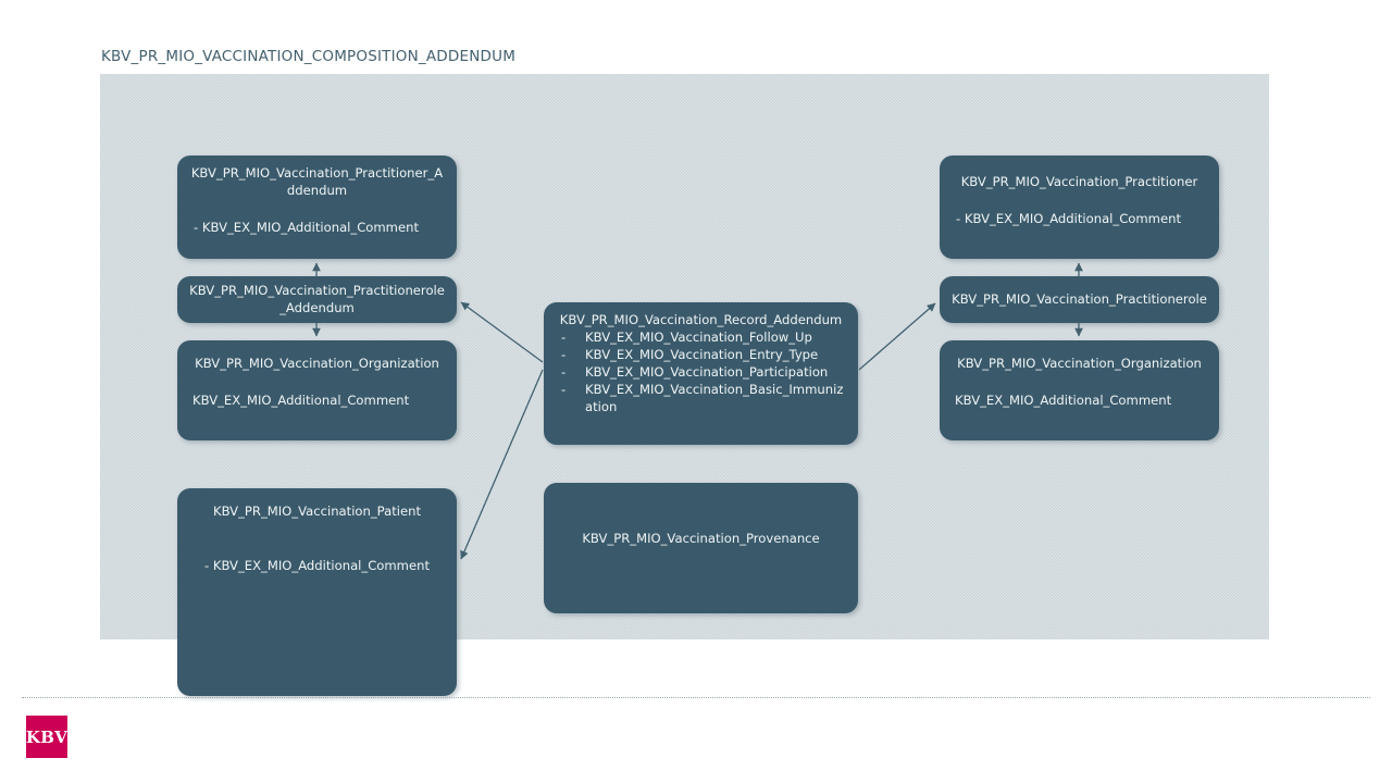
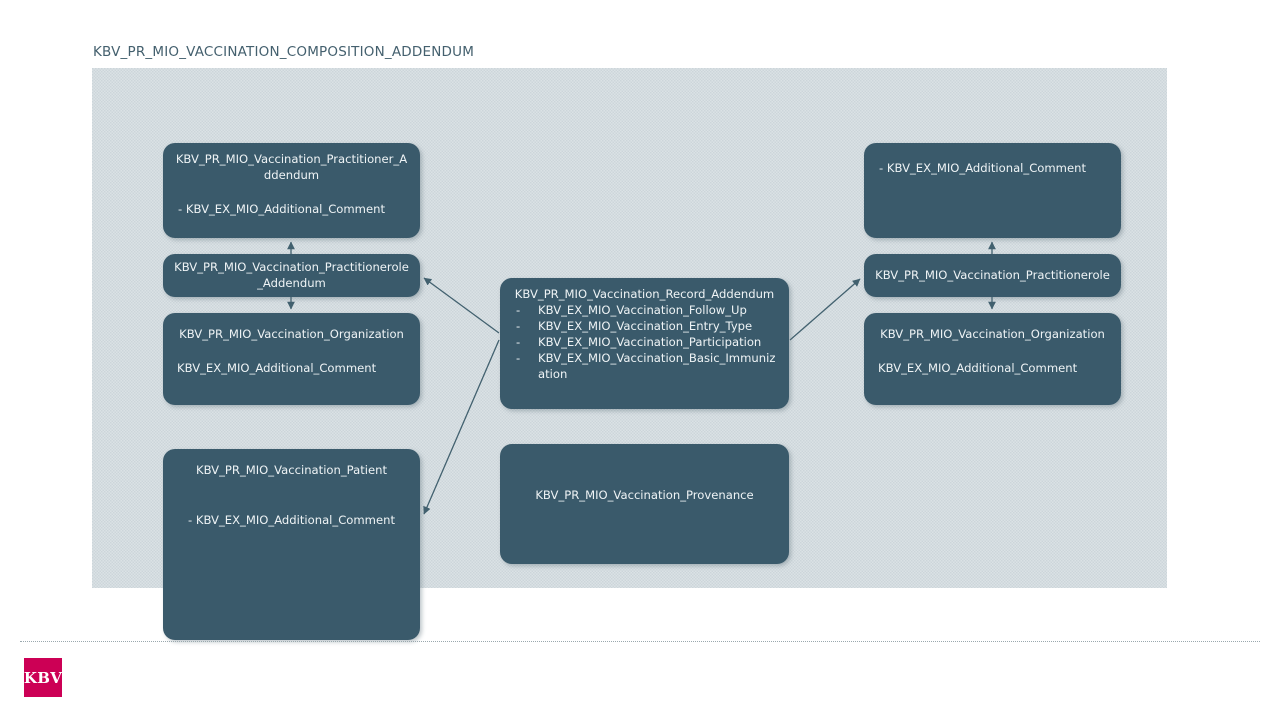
  KBV_PR_MIO_VACCINATION_COMPOSITION_ADDENDUM
  KBV_PR_MIO_Vaccination_Practitioner_Addendum
  - KBV_EX_MIO_Additional_Comment
  KBV_PR_MIO_Vaccination_Practitionerole_Addendum
  KBV_PR_MIO_Vaccination_Organization
  KBV_EX_MIO_Additional_Comment
  KBV_PR_MIO_Vaccination_Patient
  - KBV_EX_MIO_Additional_Comment
  KBV_PR_MIO_Vaccination_Record_Addendum
  -
  KBV_EX_MIO_Vaccination_Follow_Up
  -
  KBV_EX_MIO_Vaccination_Entry_Type
  -
  KBV_EX_MIO_Vaccination_Participation
  -
  KBV_EX_MIO_Vaccination_Basic_Immunization
  KBV_PR_MIO_Vaccination_Provenance
- KBV_PR_MIO_Vaccination_Practitioner
  - KBV_EX_MIO_Additional_Comment
  KBV_PR_MIO_Vaccination_Practitionerole
  KBV_PR_MIO_Vaccination_Organization
  KBV_EX_MIO_Additional_Comment
  KBV
